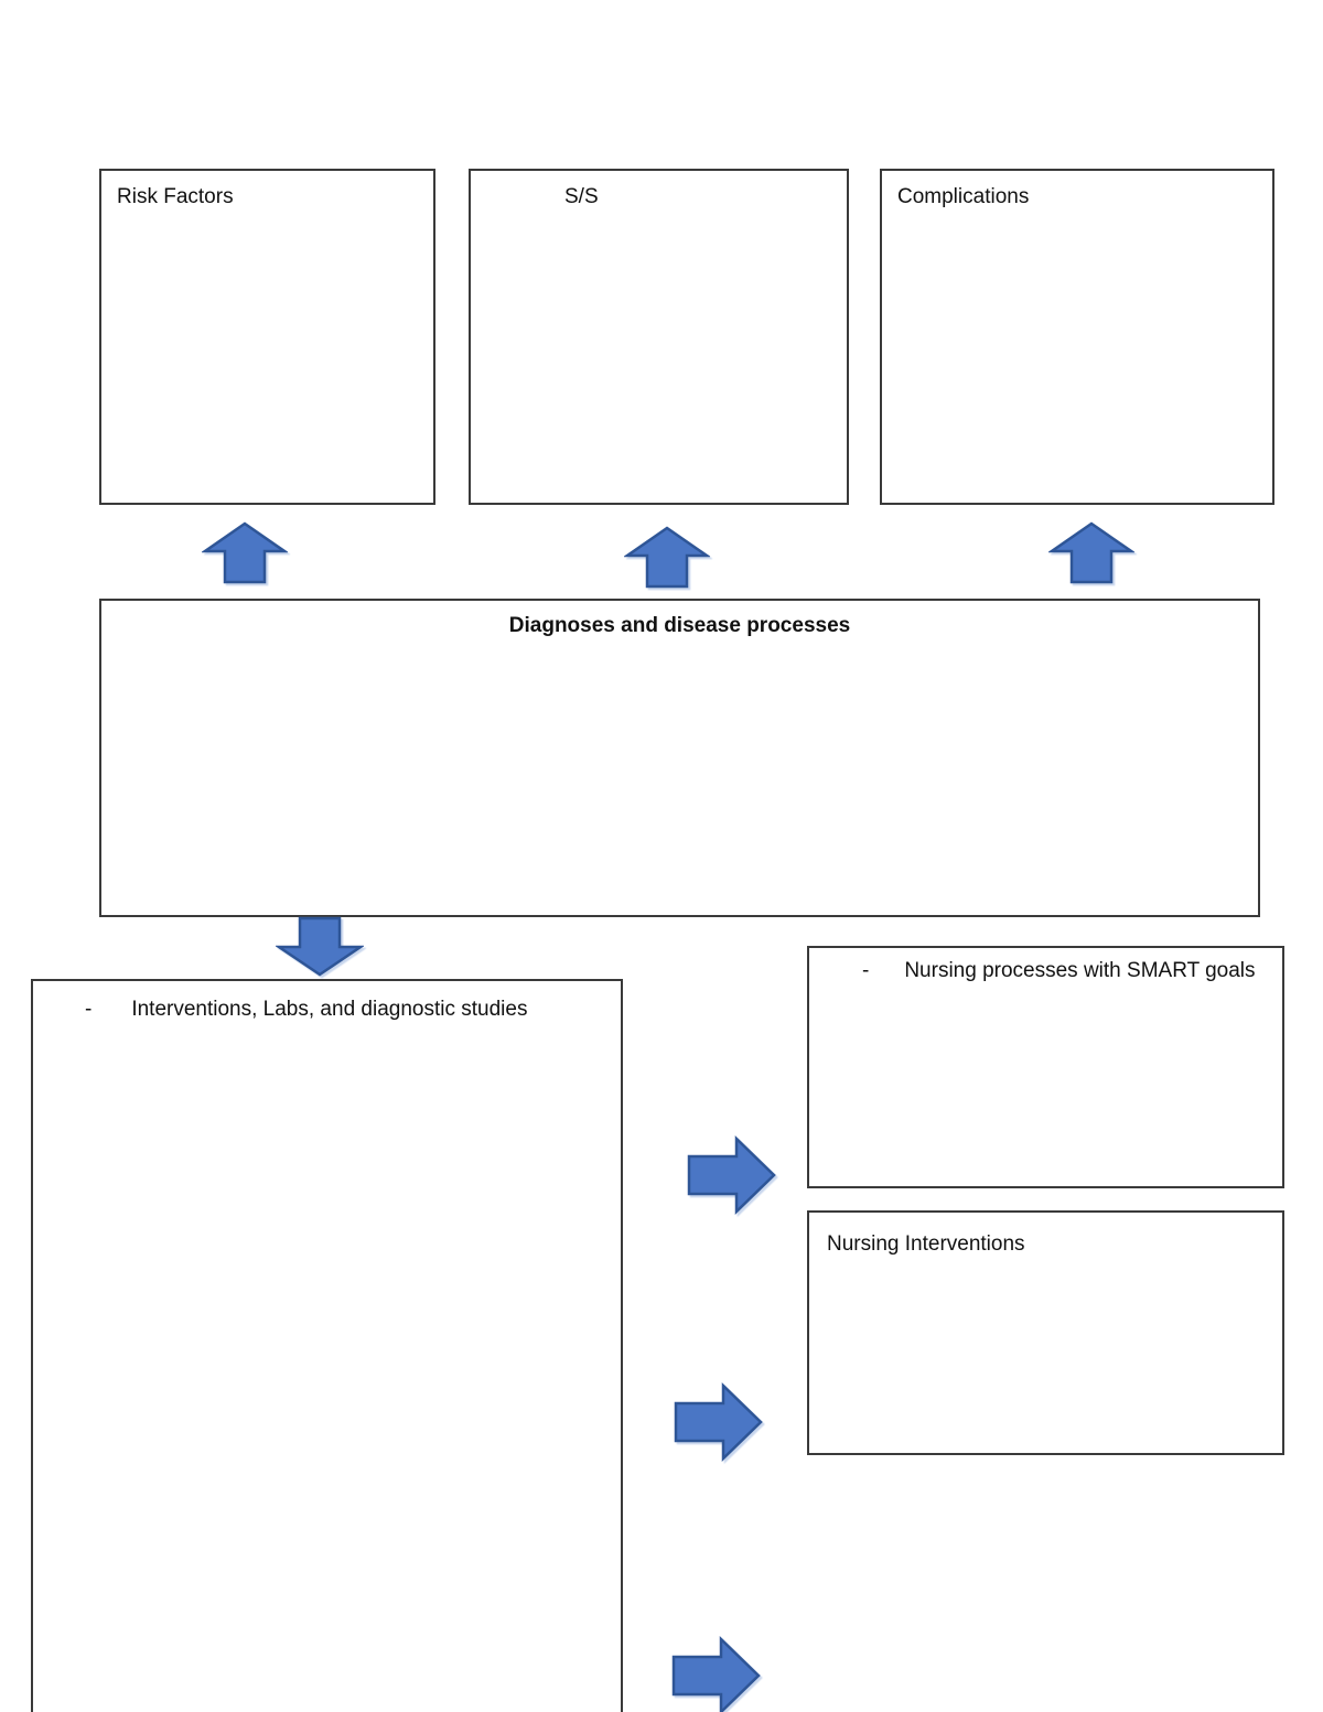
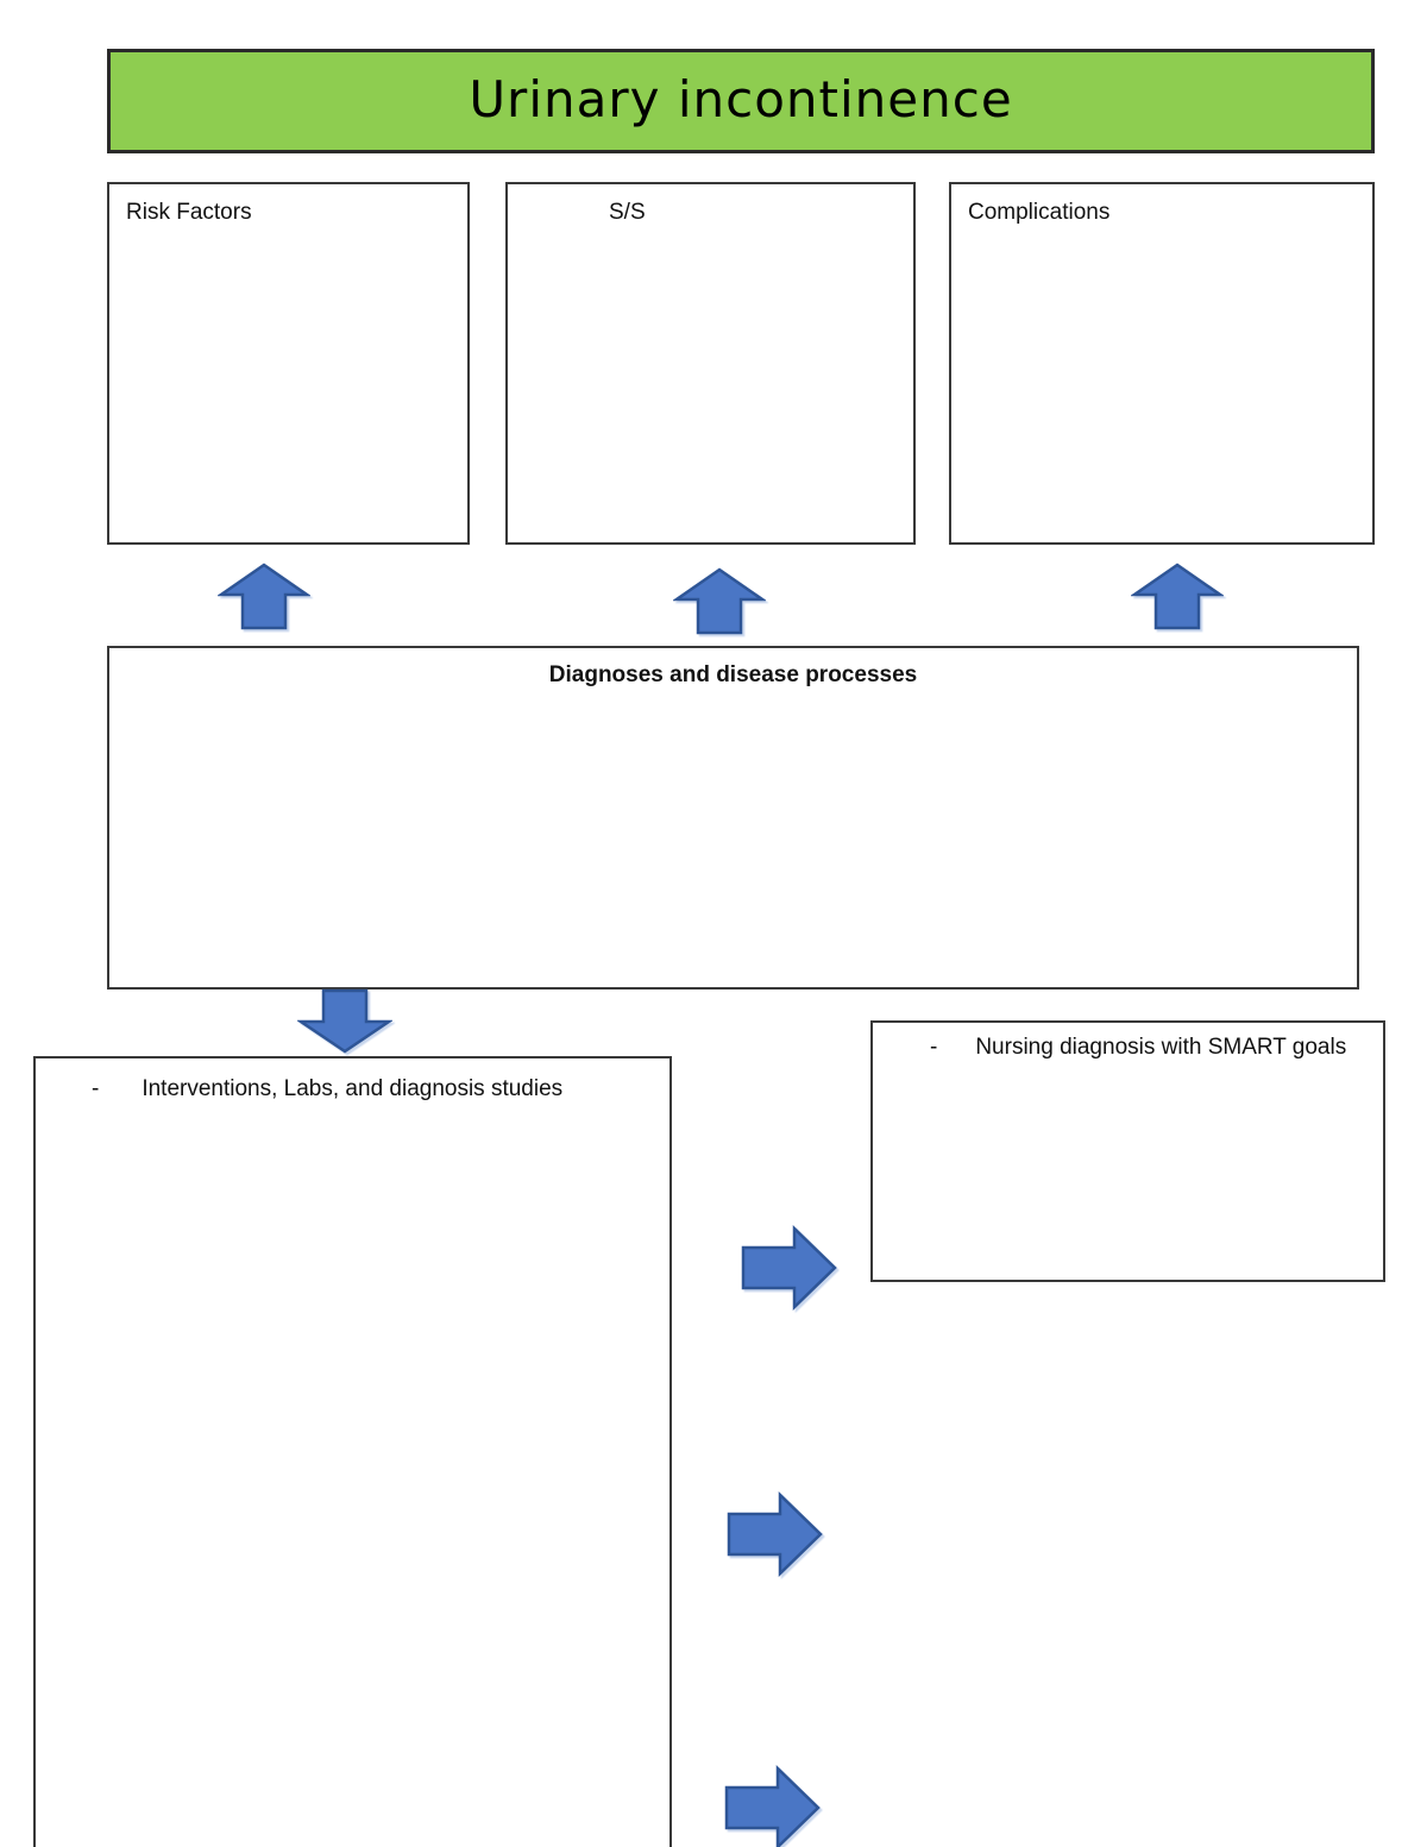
+ Urinary incontinence
  Risk Factors
  S/S
  Complications
  Diagnoses and disease processes
  -
- Interventions, Labs, and diagnostic studies
+ Interventions, Labs, and diagnosis studies
  -
- Nursing processes with SMART goals
+ Nursing diagnosis with SMART goals
- Nursing Interventions
